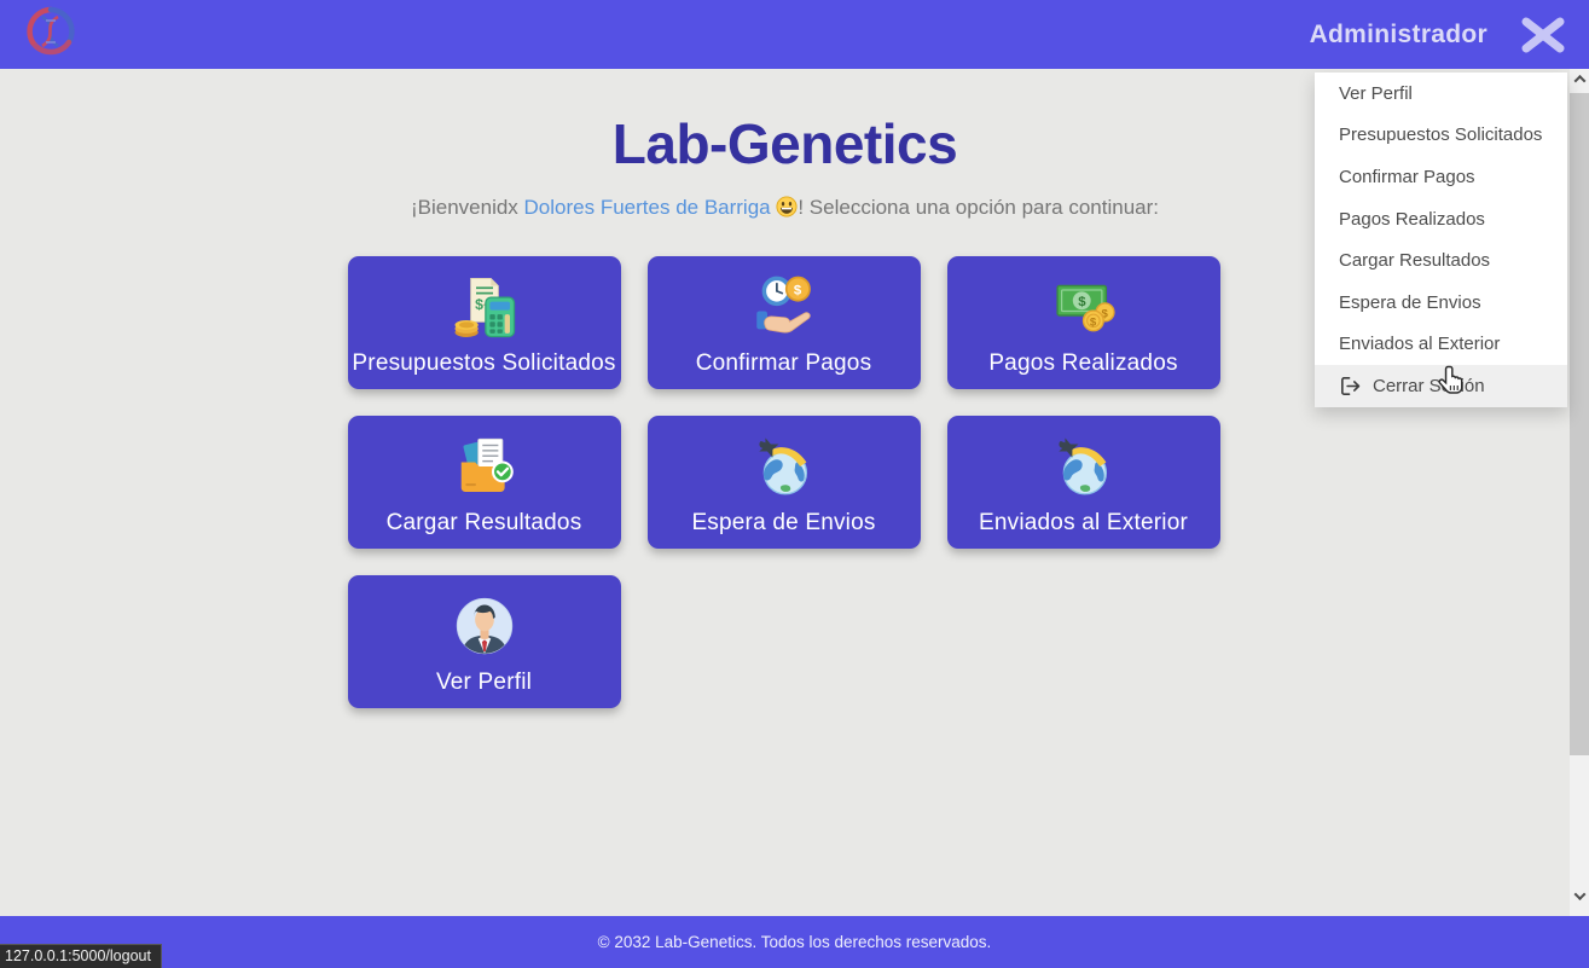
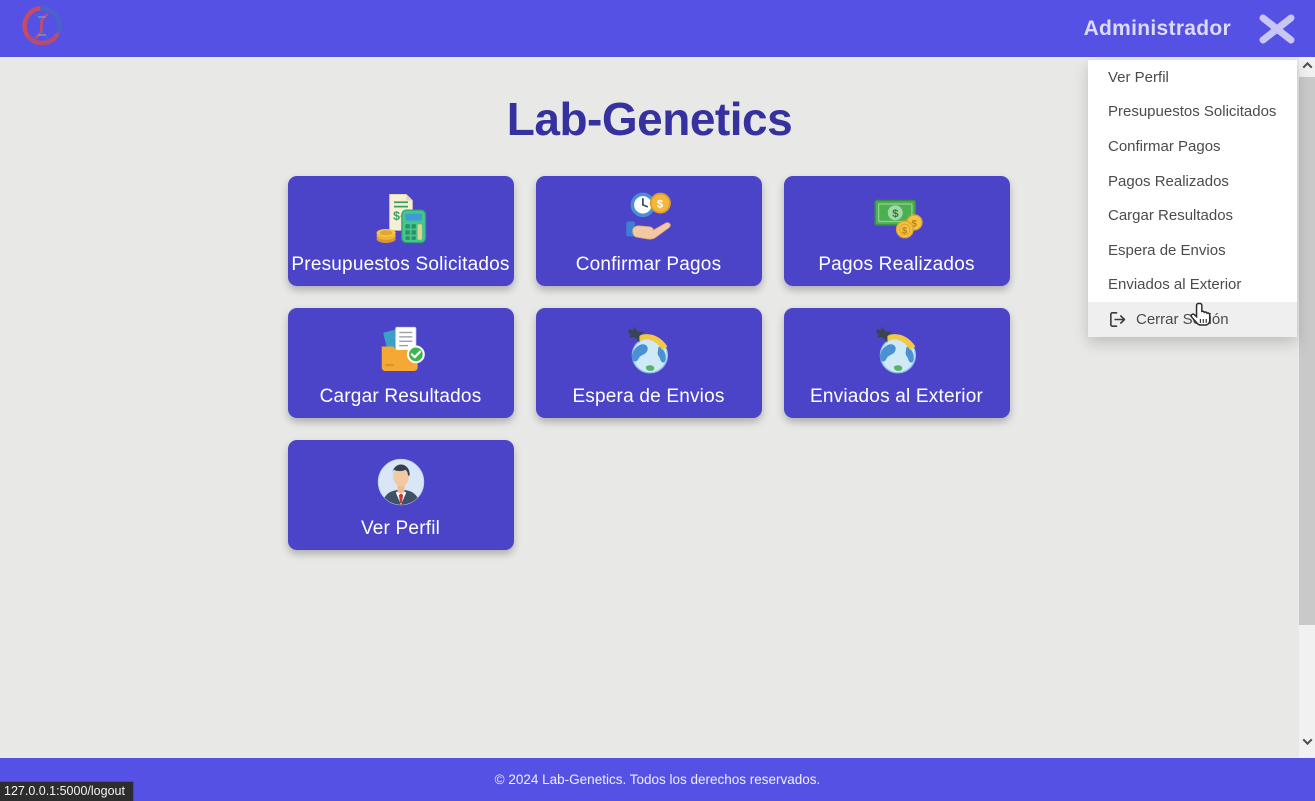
  Administrador
  Ver Perfil
  Presupuestos Solicitados
  Confirmar Pagos
  Pagos Realizados
  Cargar Resultados
  Espera de Envios
  Enviados al Exterior
  Cerrar Són
  Lab-Genetics
- ¡Bienvenidx Dolores Fuertes de Barriga ! Selecciona una opción para continuar:
  $
  Presupuestos Solicitados
  $
  Confirmar Pagos
  $
  $
  $
  Pagos Realizados
  Cargar Resultados
  Espera de Envios
  Enviados al Exterior
  Ver Perfil
- © 2032 Lab-Genetics. Todos los derechos reservados.
+ © 2024 Lab-Genetics. Todos los derechos reservados.
  127.0.0.1:5000/logout
